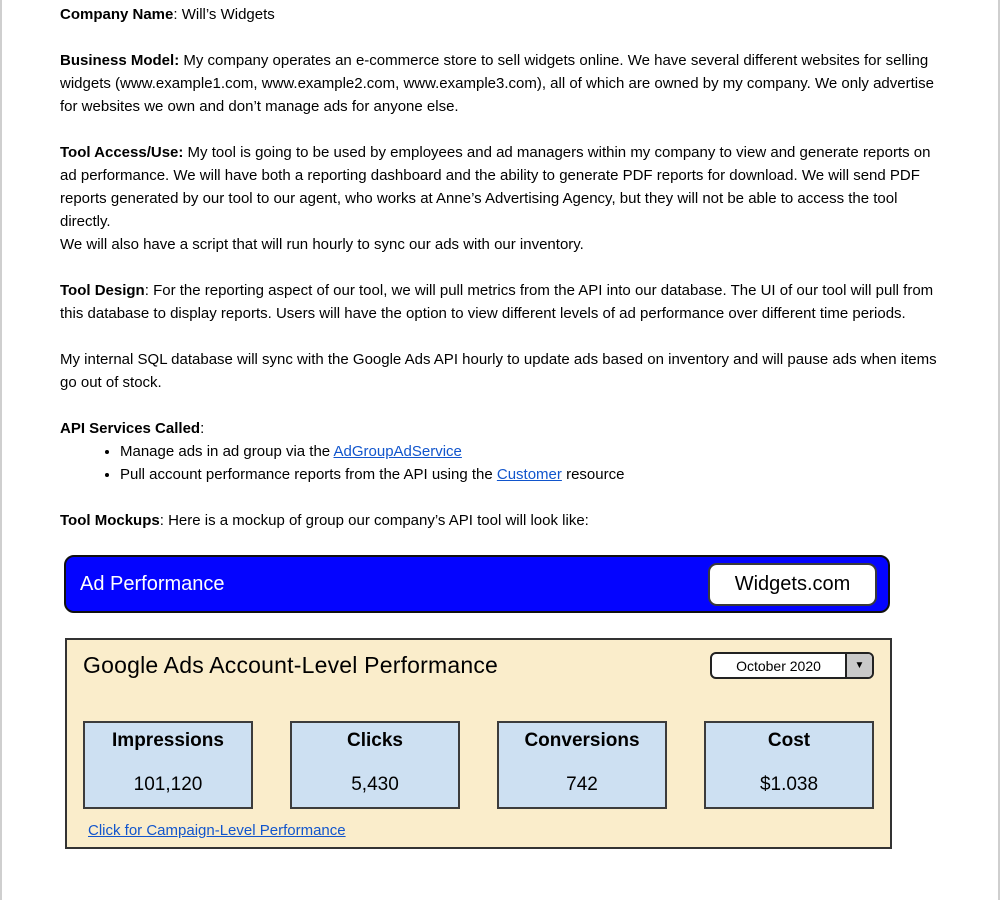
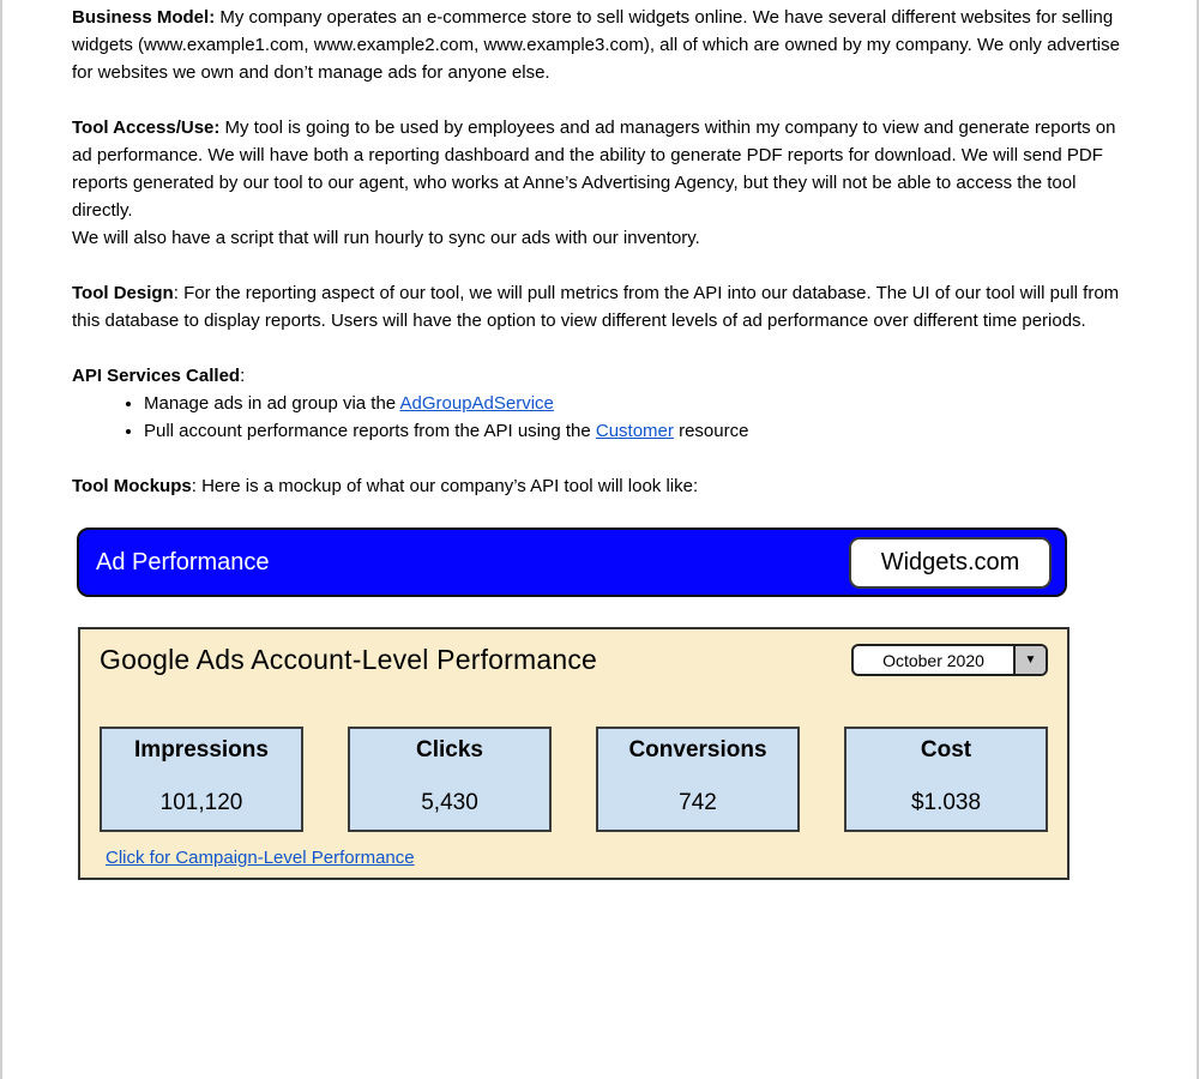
- Company Name: Will’s Widgets
  Business Model: My company operates an e-commerce store to sell widgets online. We have several different websites for selling widgets (www.example1.com, www.example2.com, www.example3.com), all of which are owned by my company. We only advertise for websites we own and don’t manage ads for anyone else.
  Tool Access/Use: My tool is going to be used by employees and ad managers within my company to view and generate reports on ad performance. We will have both a reporting dashboard and the ability to generate PDF reports for download. We will send PDF reports generated by our tool to our agent, who works at Anne’s Advertising Agency, but they will not be able to access the tool directly.
  We will also have a script that will run hourly to sync our ads with our inventory.
  Tool Design: For the reporting aspect of our tool, we will pull metrics from the API into our database. The UI of our tool will pull from this database to display reports. Users will have the option to view different levels of ad performance over different time periods.
- My internal SQL database will sync with the Google Ads API hourly to update ads based on inventory and will pause ads when items go out of stock.
  API Services Called:
  Manage ads in ad group via the AdGroupAdService
  Pull account performance reports from the API using the Customer resource
- Tool Mockups: Here is a mockup of group our company’s API tool will look like:
+ Tool Mockups: Here is a mockup of what our company’s API tool will look like:
  Ad Performance
  Widgets.com
  Google Ads Account-Level Performance
  October 2020
  ▼
  Impressions
  101,120
  Clicks
  5,430
  Conversions
  742
  Cost
  $1.038
  Click for Campaign-Level Performance
